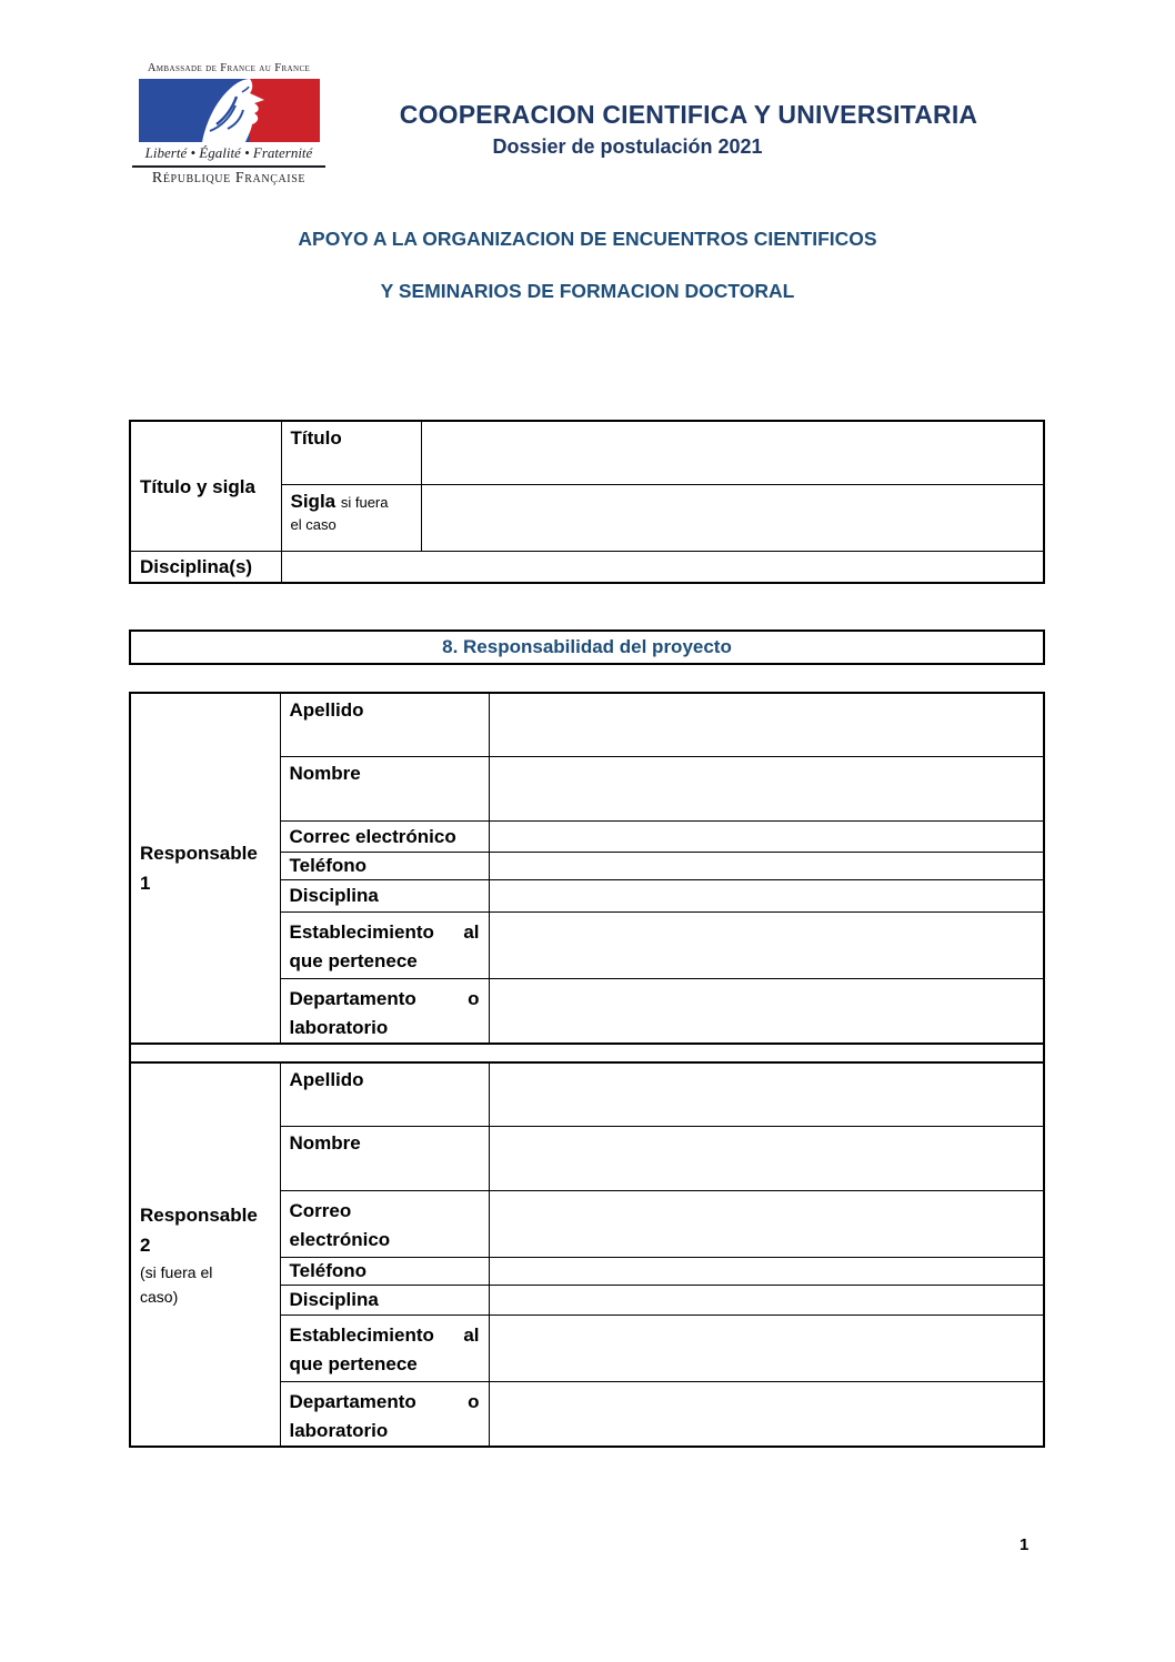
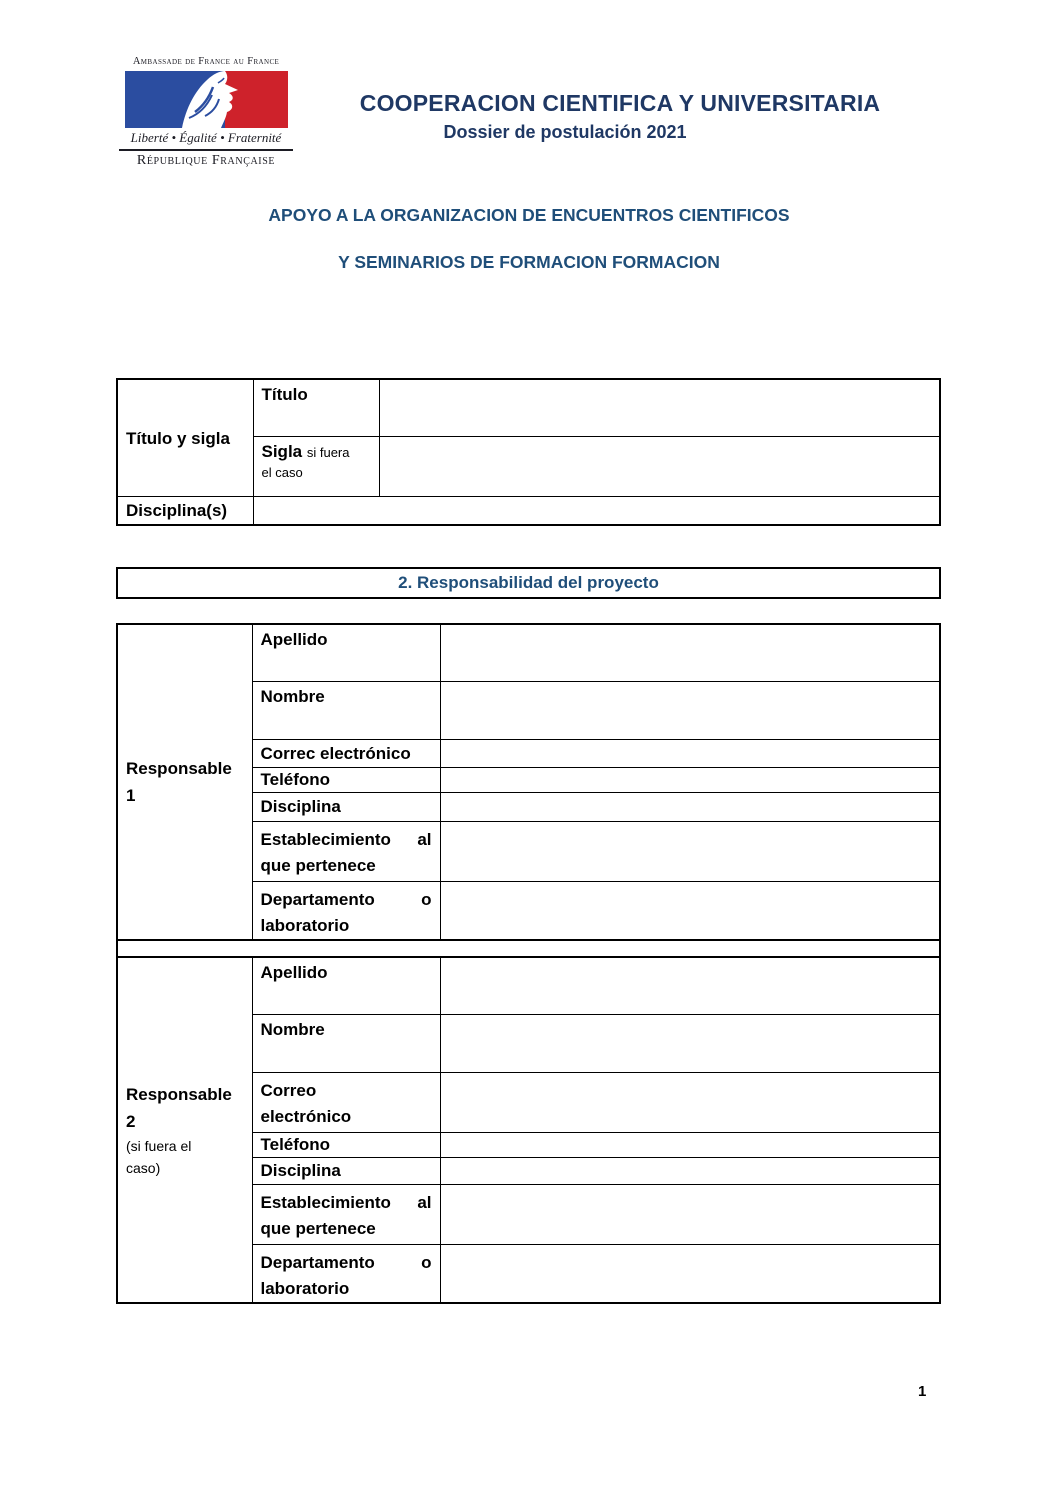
  Ambassade de France au France
  Liberté • Égalité • Fraternité
  République Française
  COOPERACION CIENTIFICA Y UNIVERSITARIA
  Dossier de postulación 2021
  APOYO A LA ORGANIZACION DE ENCUENTROS CIENTIFICOS
- Y SEMINARIOS DE FORMACION DOCTORAL
+ Y SEMINARIOS DE FORMACION FORMACION
  Título y sigla	Título
  Sigla si fuera el caso
  Disciplina(s)
- 8. Responsabilidad del proyecto
+ 2. Responsabilidad del proyecto
  Responsable 1	Apellido
  Nombre
  Correc electrónico
  Teléfono
  Disciplina
  Establecimiento al que pertenece
  Departamento o laboratorio
  Responsable 2 (si fuera el caso)	Apellido
  Nombre
  Correo electrónico
  Teléfono
  Disciplina
  Establecimiento al que pertenece
  Departamento o laboratorio
  1
